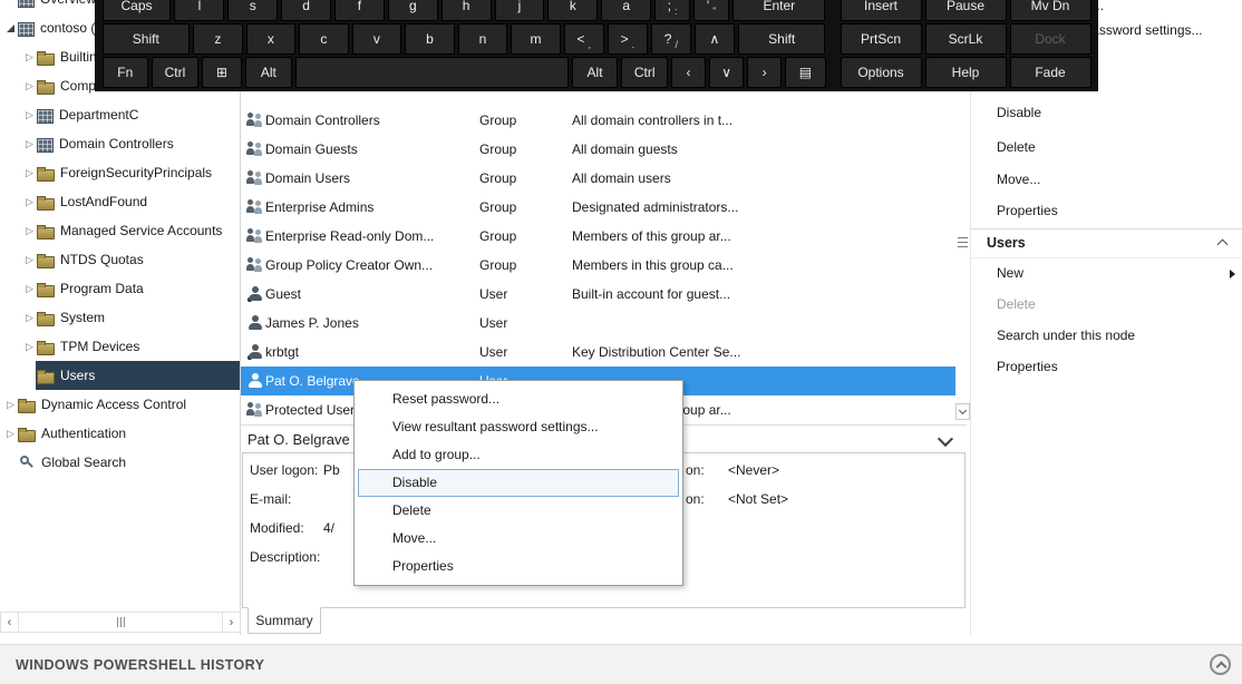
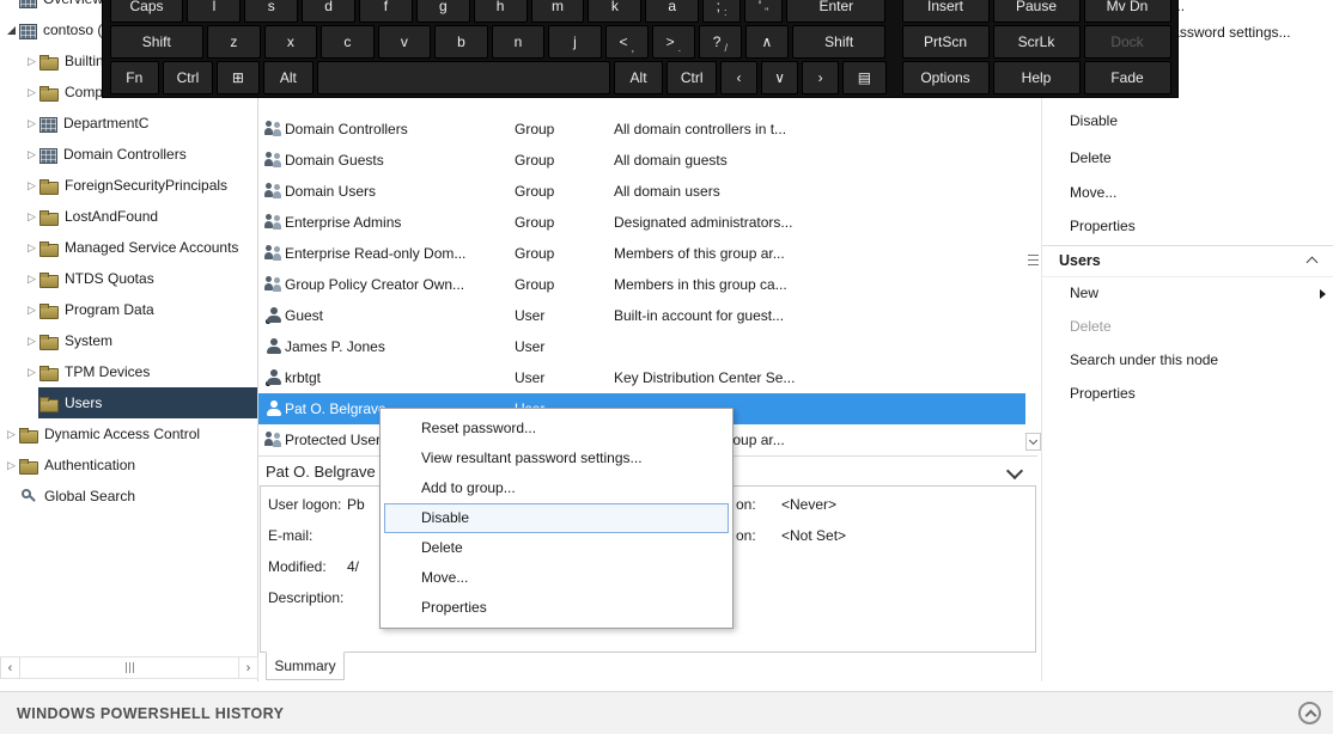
  ▷
  Builtin
  ▷
  ▷
  DepartmentC
  ▷
  Domain Controllers
  ▷
  ForeignSecurityPrincipals
  ▷
  LostAndFound
  ▷
  Managed Service Accounts
  ▷
  NTDS Quotas
  ▷
  Program Data
  ▷
  System
  ▷
  TPM Devices
  Users
  ▷
  Dynamic Access Control
  ▷
  Authentication
  Global Search
  ‹
  ›
  Domain Controllers
  Group
  All domain controllers in t...
  Domain Guests
  Group
  All domain guests
  Domain Users
  Group
  All domain users
  Enterprise Admins
  Group
  Designated administrators...
  Enterprise Read-only Dom...
  Group
  Members of this group ar...
  Group Policy Creator Own...
  Group
  Members in this group ca...
  Guest
  User
  Built-in account for guest...
  James P. Jones
  User
  krbtgt
  User
  Key Distribution Center Se...
  Pat O. Belgrav
  Protected Use
  Pat O. Belgrave
  User logon: Pb
  E-mail:
  Modified: 4/
  Description:
  on: <Never>
  on: <Not Set>
  Summary
  Disable
  Delete
  Move...
  Properties
  Users
  New
  Delete
  Search under this node
  Properties
  WINDOWS POWERSHELL HISTORY
  Caps
  l
  s
  d
  f
  g
  h
- j
+ m
  k
  a
  ;
  :
  '
  "
  Enter
  Insert
  Pause
  Mv Dn
  Shift
  z
  x
  c
  v
  b
  n
- m
+ j
  <
  ,
  >
  .
  ?
  /
  ∧
  Shift
  PrtScn
  ScrLk
  Dock
  Fn
  Ctrl
  ⊞
  Alt
  Alt
  Ctrl
  ‹
  ∨
  ›
  ▤
  Options
  Help
  Fade
  Reset password...
  View resultant password settings...
  Add to group...
  Disable
  Delete
  Move...
  Properties
